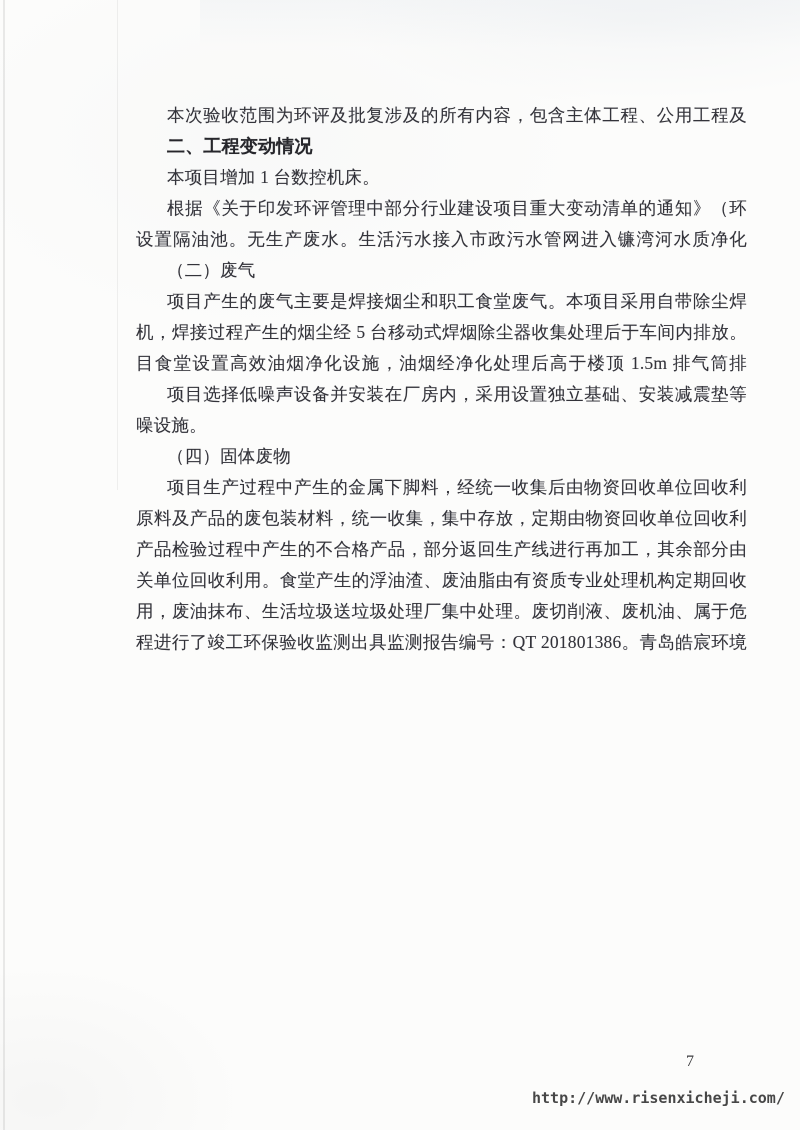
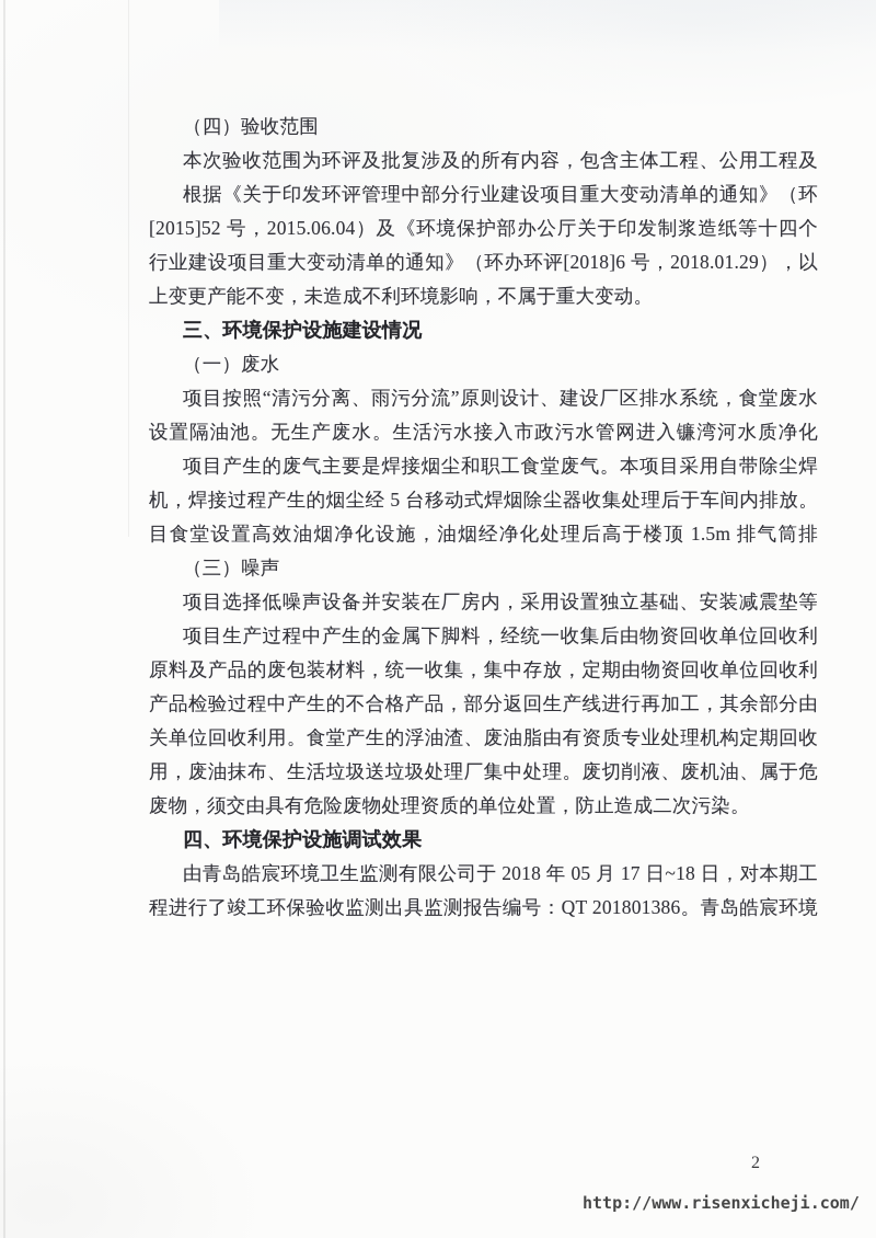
+ （四）验收范围
  本次验收范围为环评及批复涉及的所有内容，包含主体工程、公用工程及
- 二、工程变动情况
- 本项目增加 1 台数控机床。
  根据《关于印发环评管理中部分行业建设项目重大变动清单的通知》（环
+ [2015]52 号，2015.06.04）及《环境保护部办公厅关于印发制浆造纸等十四个
+ 行业建设项目重大变动清单的通知》（环办环评[2018]6 号，2018.01.29），以
+ 上变更产能不变，未造成不利环境影响，不属于重大变动。
+ 三、环境保护设施建设情况
+ （一）废水
+ 项目按照“清污分离、雨污分流”原则设计、建设厂区排水系统，食堂废水
  设置隔油池。无生产废水。生活污水接入市政污水管网进入镰湾河水质净化
- （二）废气
  项目产生的废气主要是焊接烟尘和职工食堂废气。本项目采用自带除尘焊
  机，焊接过程产生的烟尘经 5 台移动式焊烟除尘器收集处理后于车间内排放。
  目食堂设置高效油烟净化设施，油烟经净化处理后高于楼顶 1.5m 排气筒排
+ （三）噪声
  项目选择低噪声设备并安装在厂房内，采用设置独立基础、安装减震垫等
- 噪设施。
- （四）固体废物
  项目生产过程中产生的金属下脚料，经统一收集后由物资回收单位回收利
  原料及产品的废包装材料，统一收集，集中存放，定期由物资回收单位回收利
  产品检验过程中产生的不合格产品，部分返回生产线进行再加工，其余部分由
  关单位回收利用。食堂产生的浮油渣、废油脂由有资质专业处理机构定期回收
  用，废油抹布、生活垃圾送垃圾处理厂集中处理。废切削液、废机油、属于危
+ 废物，须交由具有危险废物处理资质的单位处置，防止造成二次污染。
+ 四、环境保护设施调试效果
+ 由青岛皓宸环境卫生监测有限公司于 2018 年 05 月 17 日~18 日，对本期工
  程进行了竣工环保验收监测出具监测报告编号：QT 201801386。青岛皓宸环境
- 7
+ 2
  http://www.risenxicheji.com/
